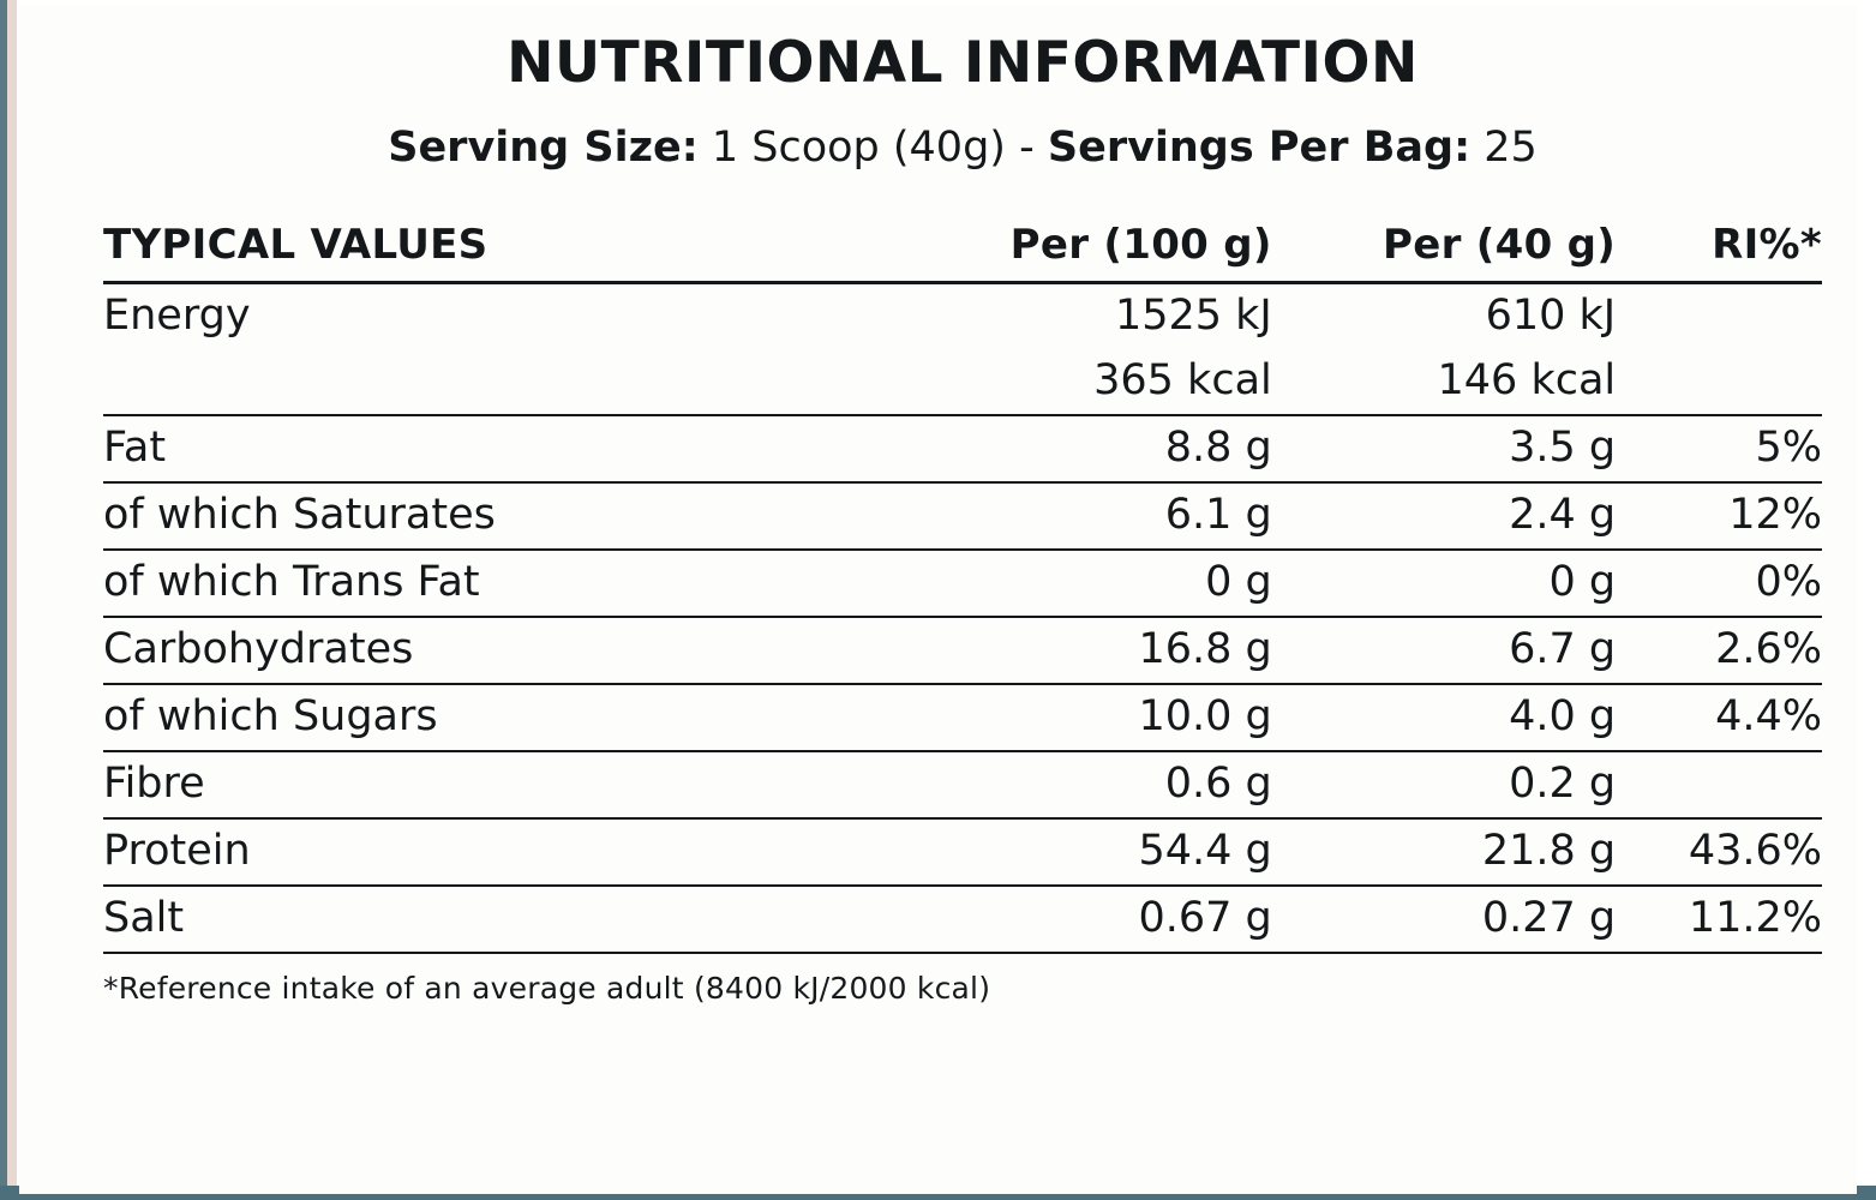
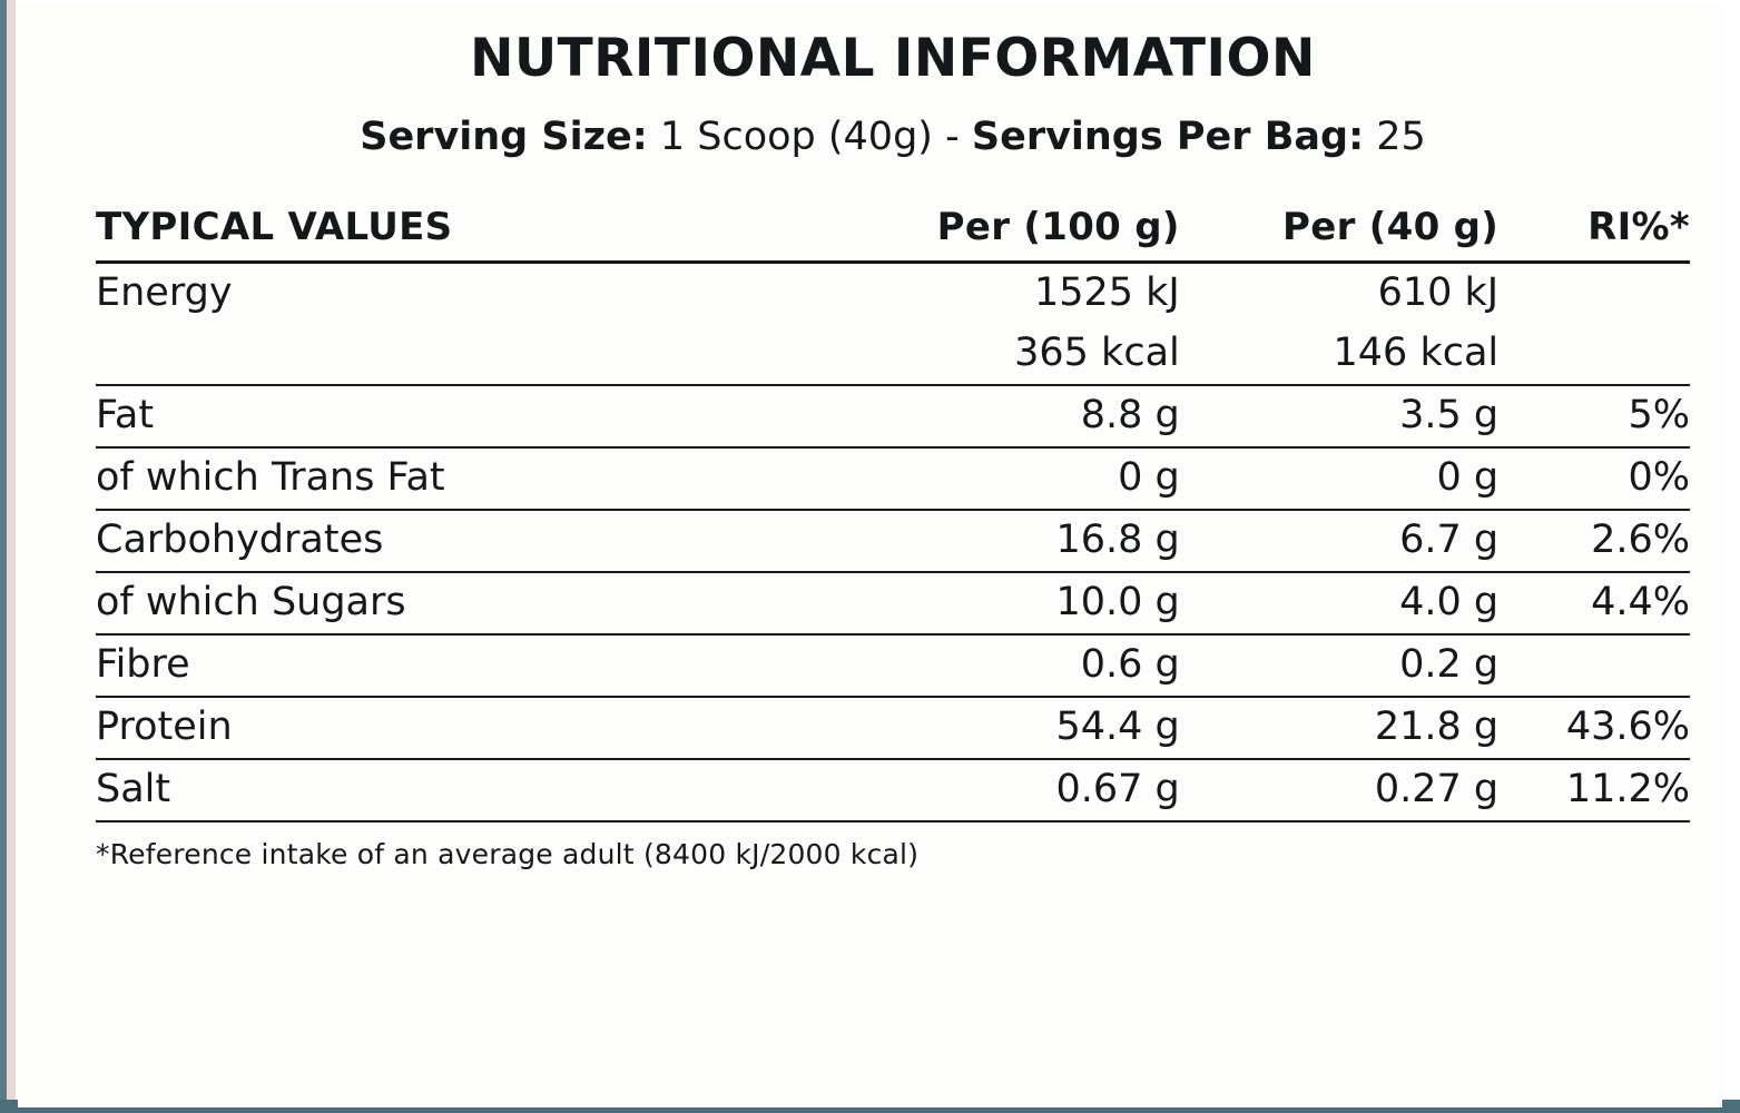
  NUTRITIONAL INFORMATION
  Serving Size: 1 Scoop (40g) - Servings Per Bag: 25
  TYPICAL VALUES	Per (100 g)	Per (40 g)	RI%*
  Energy	1525 kJ	610 kJ
  	365 kcal	146 kcal
  Fat	8.8 g	3.5 g	5%
- of which Saturates	6.1 g	2.4 g	12%
  of which Trans Fat	0 g	0 g	0%
  Carbohydrates	16.8 g	6.7 g	2.6%
  of which Sugars	10.0 g	4.0 g	4.4%
  Fibre	0.6 g	0.2 g
  Protein	54.4 g	21.8 g	43.6%
  Salt	0.67 g	0.27 g	11.2%
  *Reference intake of an average adult (8400 kJ/2000 kcal)
